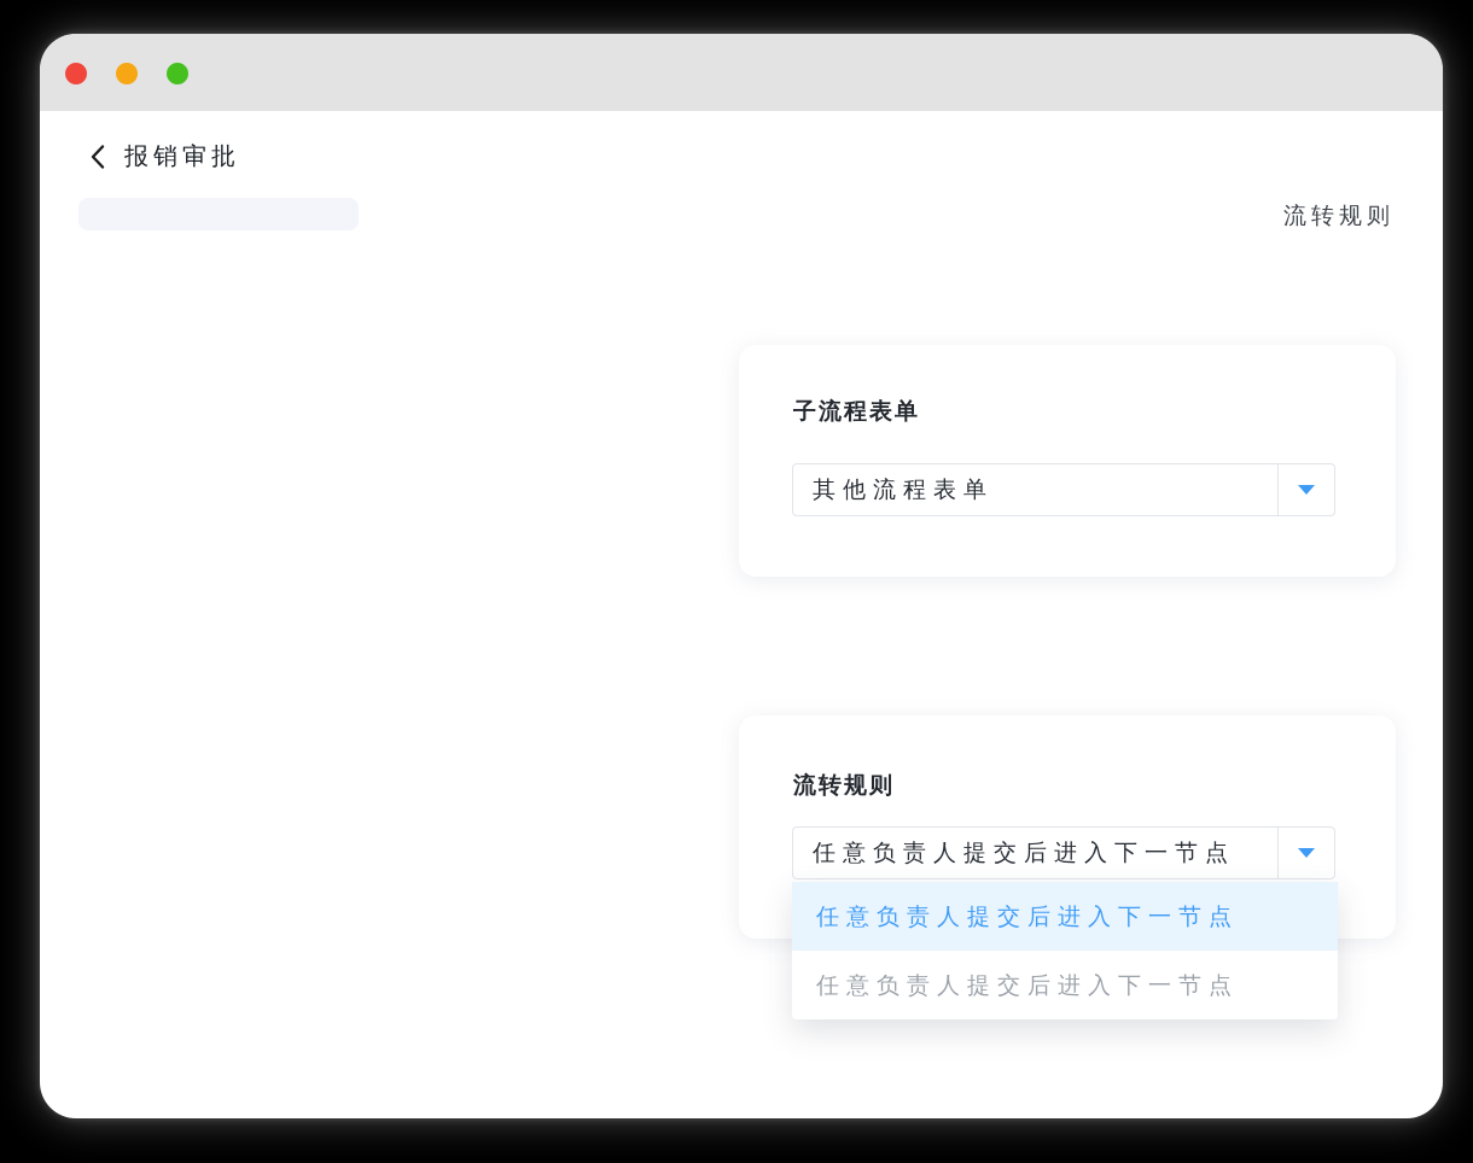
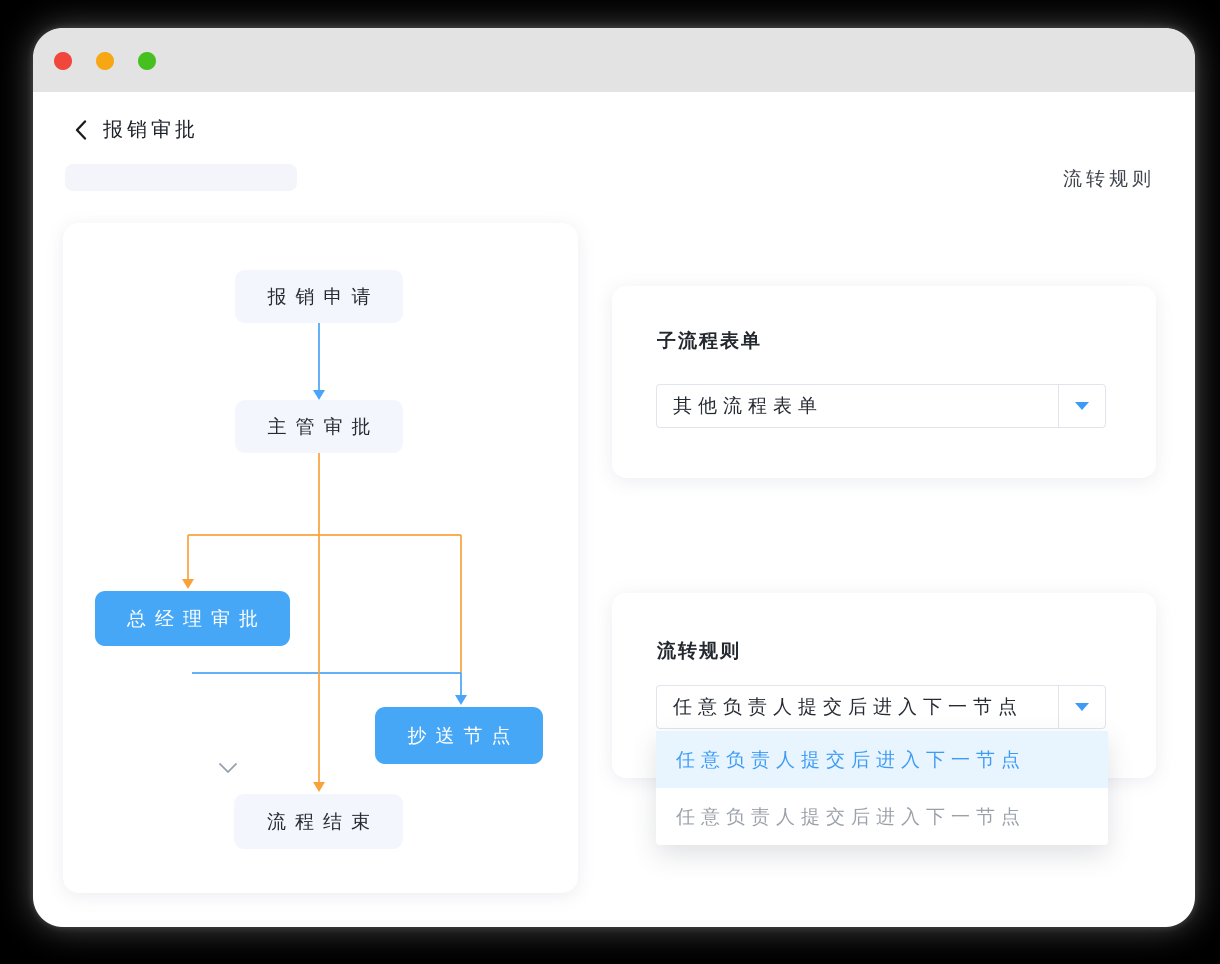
  报销审批
  流转规则
+ 报销申请
+ 主管审批
+ 总经理审批
+ 抄送节点
+ 流程结束
  子流程表单
  其他流程表单
  流转规则
  任意负责人提交后进入下一节点
  任意负责人提交后进入下一节点
  任意负责人提交后进入下一节点
